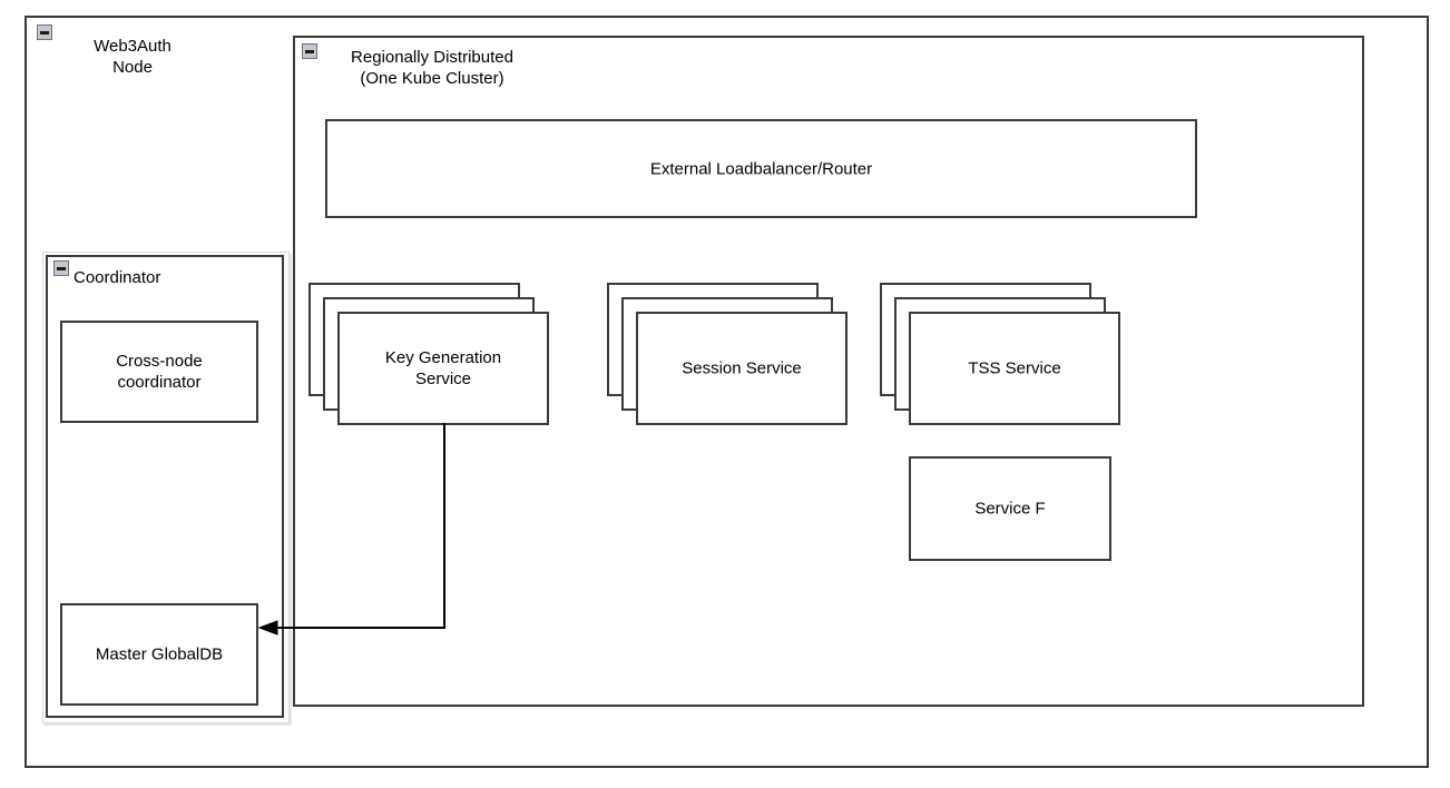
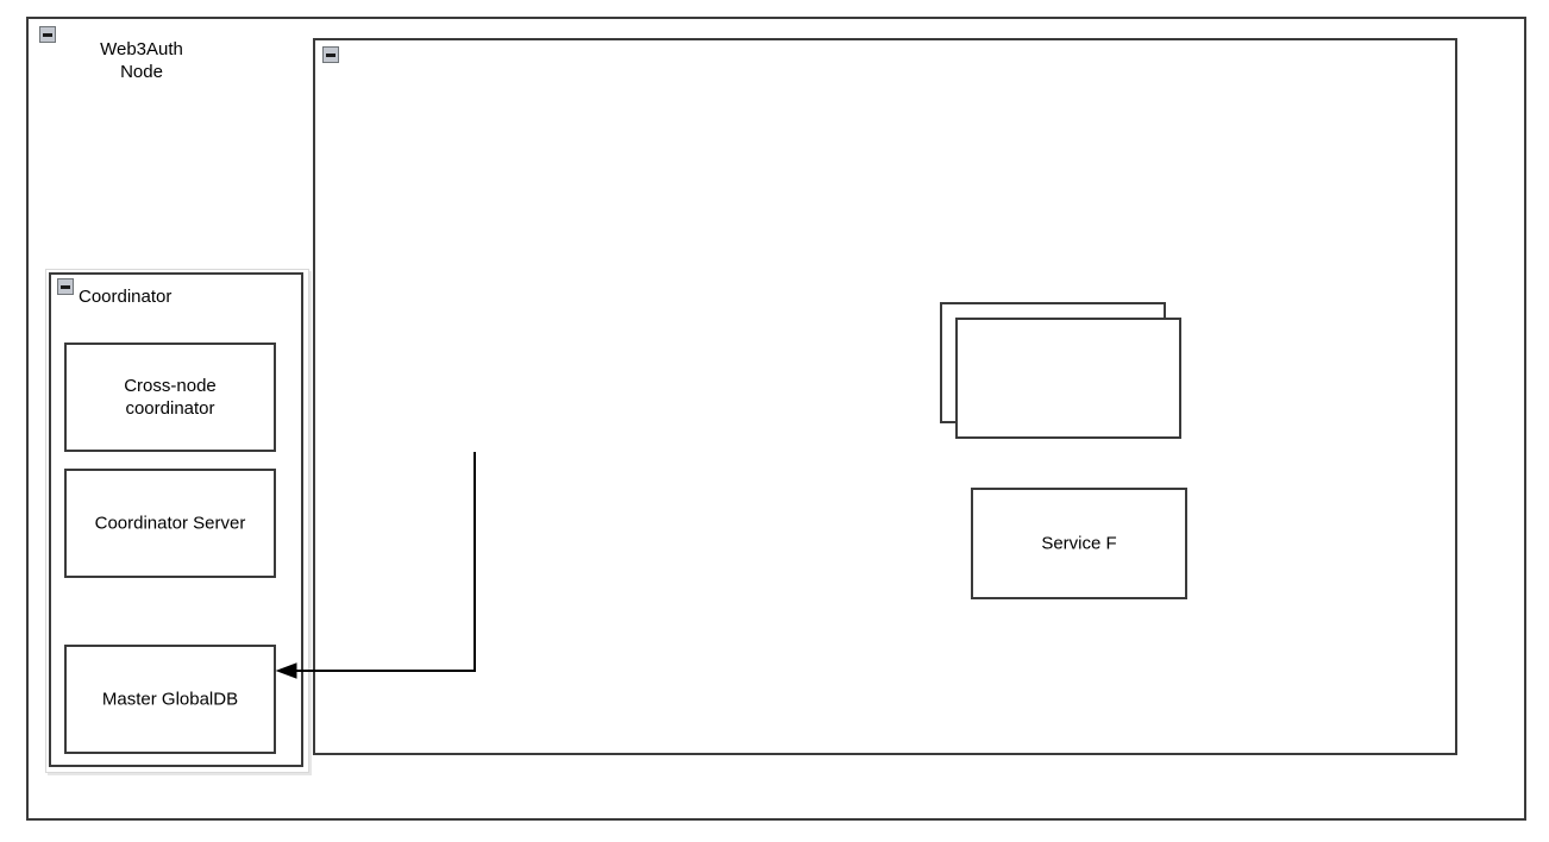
  Web3Auth
  Node
- Regionally Distributed
- (One Kube Cluster)
- External Loadbalancer/Router
- Key Generation
- Service
- Session Service
- TSS Service
  Service F
  Coordinator
  Cross-node
  coordinator
+ Coordinator Server
  Master GlobalDB
